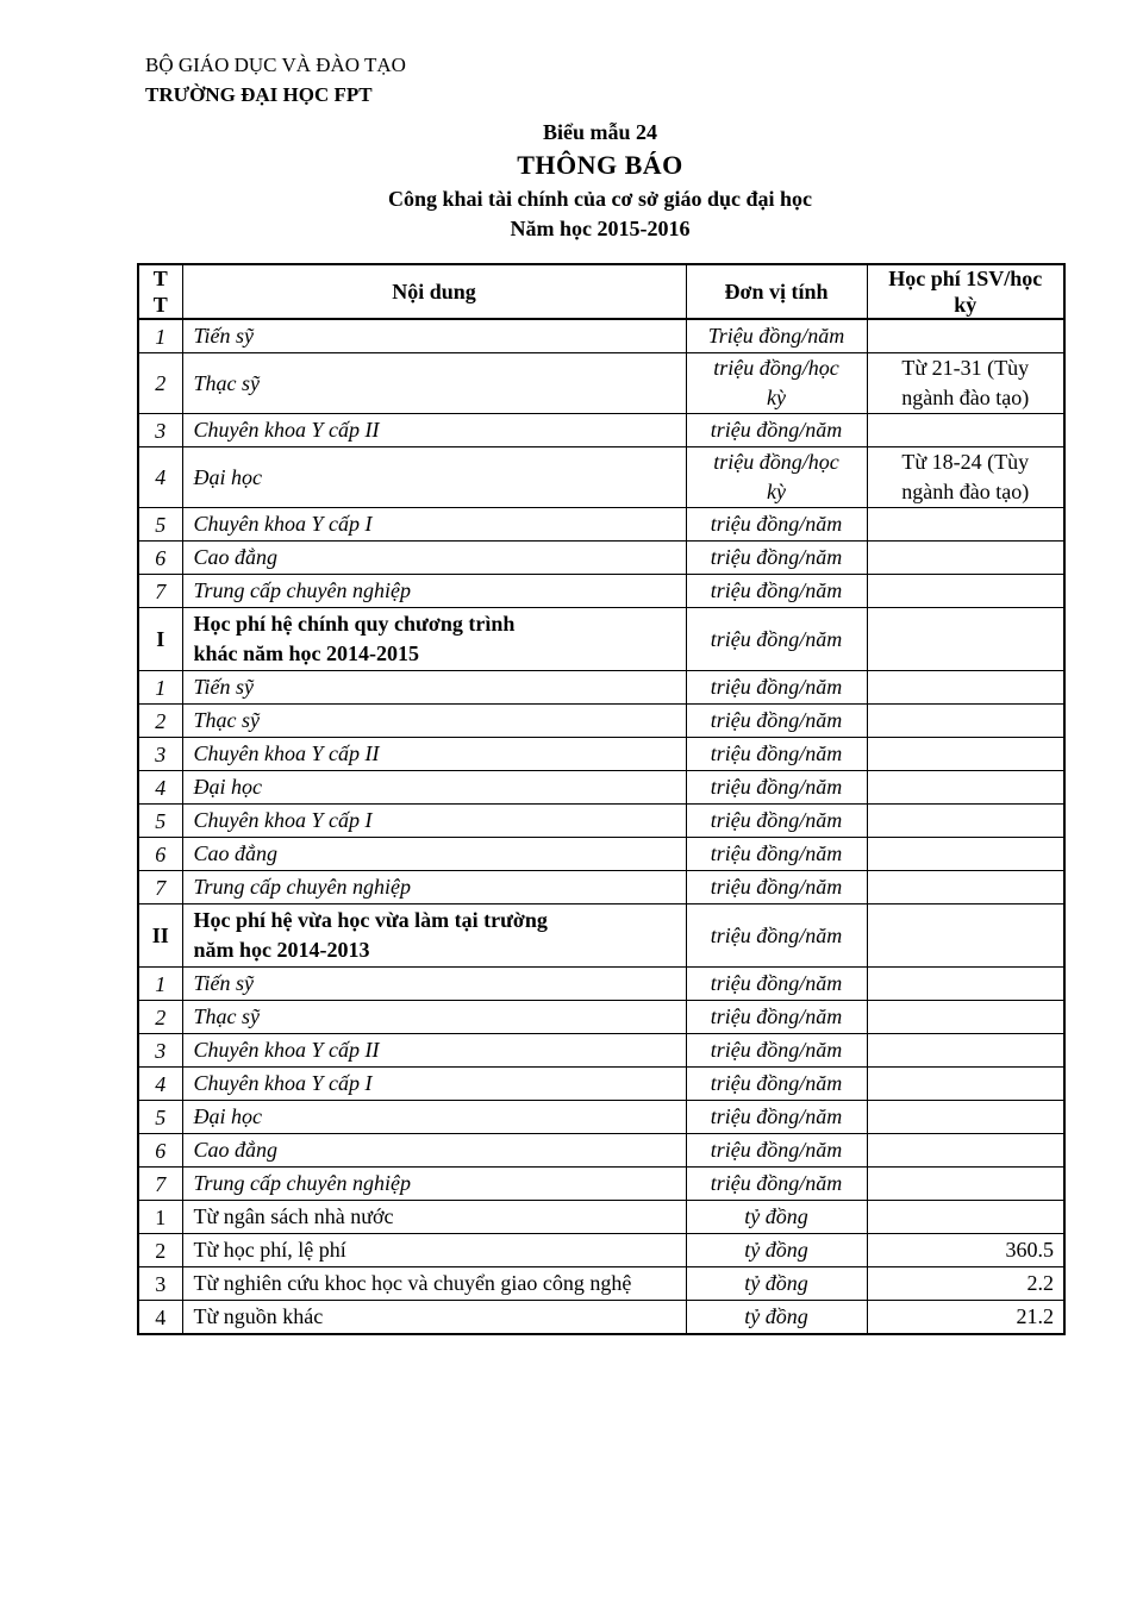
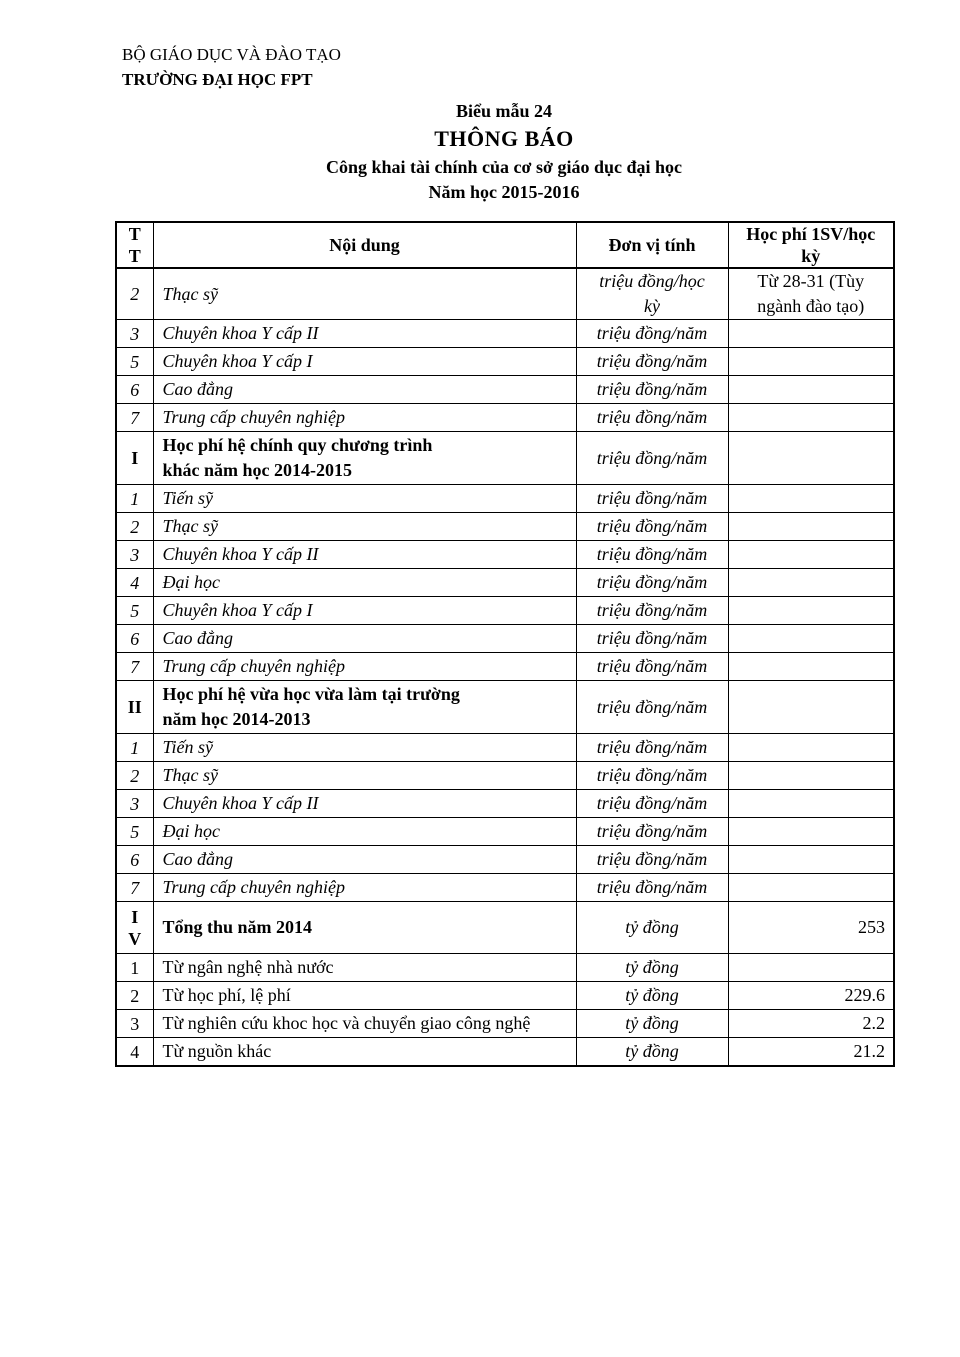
  BỘ GIÁO DỤC VÀ ĐÀO TẠO
  TRƯỜNG ĐẠI HỌC FPT
  Biểu mẫu 24
  THÔNG BÁO
  Công khai tài chính của cơ sở giáo dục đại học
  Năm học 2015-2016
  T T	Nội dung	Đơn vị tính	Học phí 1SV/học kỳ
- 1	Tiến sỹ	Triệu đồng/năm
- 2	Thạc sỹ	triệu đồng/học kỳ	Từ 21-31 (Tùy ngành đào tạo)
+ 2	Thạc sỹ	triệu đồng/học kỳ	Từ 28-31 (Tùy ngành đào tạo)
  3	Chuyên khoa Y cấp II	triệu đồng/năm
- 4	Đại học	triệu đồng/học kỳ	Từ 18-24 (Tùy ngành đào tạo)
  5	Chuyên khoa Y cấp I	triệu đồng/năm
  6	Cao đẳng	triệu đồng/năm
  7	Trung cấp chuyên nghiệp	triệu đồng/năm
  I	Học phí hệ chính quy chương trình khác năm học 2014-2015	triệu đồng/năm
  1	Tiến sỹ	triệu đồng/năm
  2	Thạc sỹ	triệu đồng/năm
  3	Chuyên khoa Y cấp II	triệu đồng/năm
  4	Đại học	triệu đồng/năm
  5	Chuyên khoa Y cấp I	triệu đồng/năm
  6	Cao đẳng	triệu đồng/năm
  7	Trung cấp chuyên nghiệp	triệu đồng/năm
  II	Học phí hệ vừa học vừa làm tại trường năm học 2014-2013	triệu đồng/năm
  1	Tiến sỹ	triệu đồng/năm
  2	Thạc sỹ	triệu đồng/năm
  3	Chuyên khoa Y cấp II	triệu đồng/năm
- 4	Chuyên khoa Y cấp I	triệu đồng/năm
  5	Đại học	triệu đồng/năm
  6	Cao đẳng	triệu đồng/năm
  7	Trung cấp chuyên nghiệp	triệu đồng/năm
+ I V	Tổng thu năm 2014	tỷ đồng	253
- 1	Từ ngân sách nhà nước	tỷ đồng
+ 1	Từ ngân nghệ nhà nước	tỷ đồng
- 2	Từ học phí, lệ phí	tỷ đồng	360.5
+ 2	Từ học phí, lệ phí	tỷ đồng	229.6
  3	Từ nghiên cứu khoc học và chuyển giao công nghệ	tỷ đồng	2.2
  4	Từ nguồn khác	tỷ đồng	21.2
